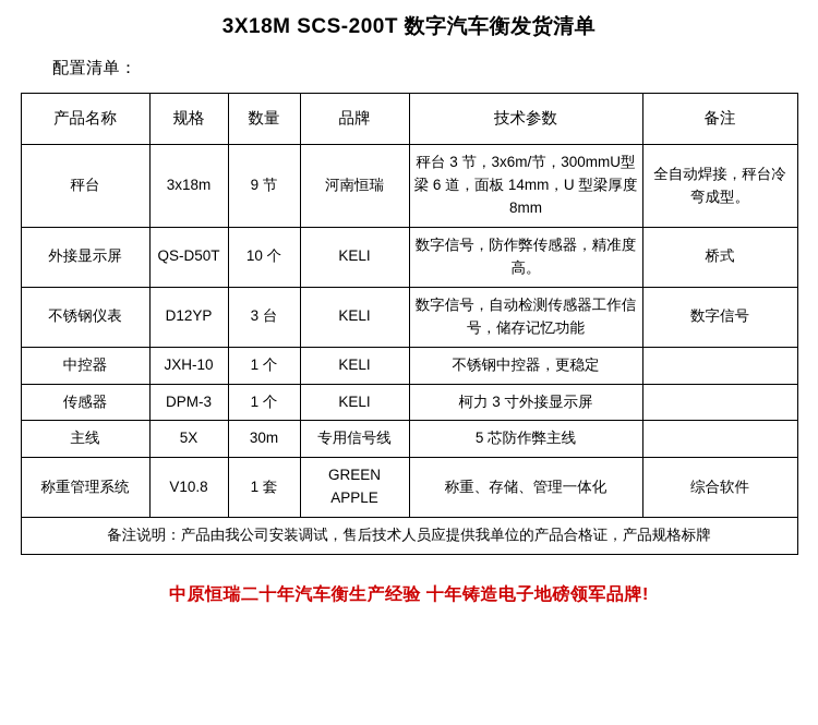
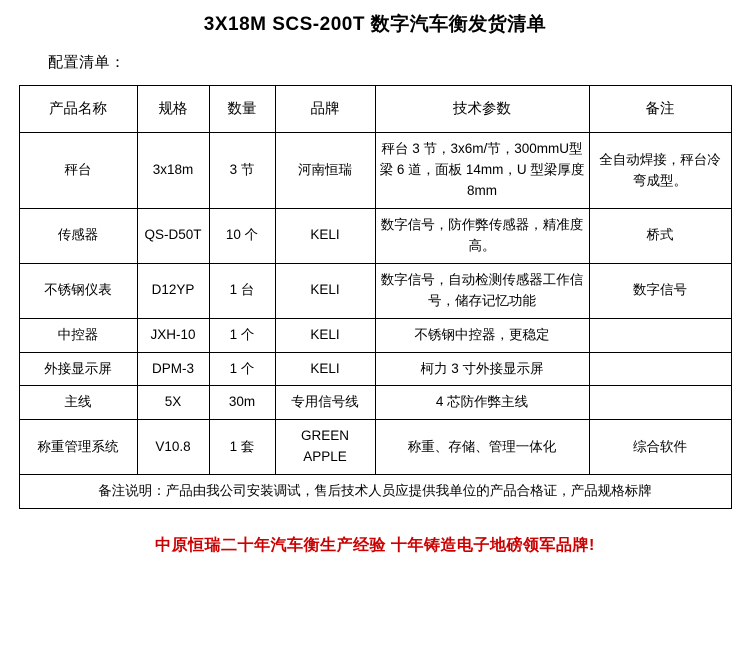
  3X18M SCS-200T 数字汽车衡发货清单
  配置清单：
  产品名称	规格	数量	品牌	技术参数	备注
- 秤台	3x18m	9 节	河南恒瑞	秤台 3 节，3x6m/节，300mmU型梁 6 道，面板 14mm，U 型梁厚度 8mm	全自动焊接，秤台冷弯成型。
+ 秤台	3x18m	3 节	河南恒瑞	秤台 3 节，3x6m/节，300mmU型梁 6 道，面板 14mm，U 型梁厚度 8mm	全自动焊接，秤台冷弯成型。
- 外接显示屏	QS-D50T	10 个	KELI	数字信号，防作弊传感器，精准度高。	桥式
+ 传感器	QS-D50T	10 个	KELI	数字信号，防作弊传感器，精准度高。	桥式
- 不锈钢仪表	D12YP	3 台	KELI	数字信号，自动检测传感器工作信号，储存记忆功能	数字信号
+ 不锈钢仪表	D12YP	1 台	KELI	数字信号，自动检测传感器工作信号，储存记忆功能	数字信号
  中控器	JXH-10	1 个	KELI	不锈钢中控器，更稳定
- 传感器	DPM-3	1 个	KELI	柯力 3 寸外接显示屏
+ 外接显示屏	DPM-3	1 个	KELI	柯力 3 寸外接显示屏
- 主线	5X	30m	专用信号线	5 芯防作弊主线
+ 主线	5X	30m	专用信号线	4 芯防作弊主线
  称重管理系统	V10.8	1 套	GREEN APPLE	称重、存储、管理一体化	综合软件
  备注说明：产品由我公司安装调试，售后技术人员应提供我单位的产品合格证，产品规格标牌
  中原恒瑞二十年汽车衡生产经验 十年铸造电子地磅领军品牌!
